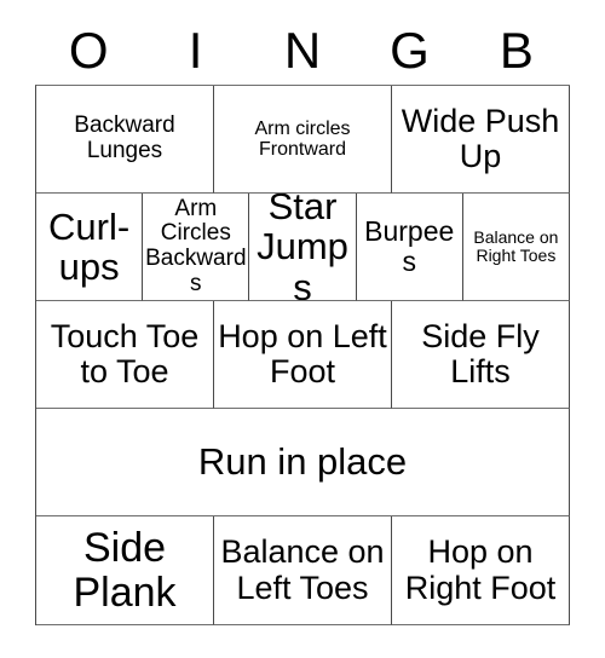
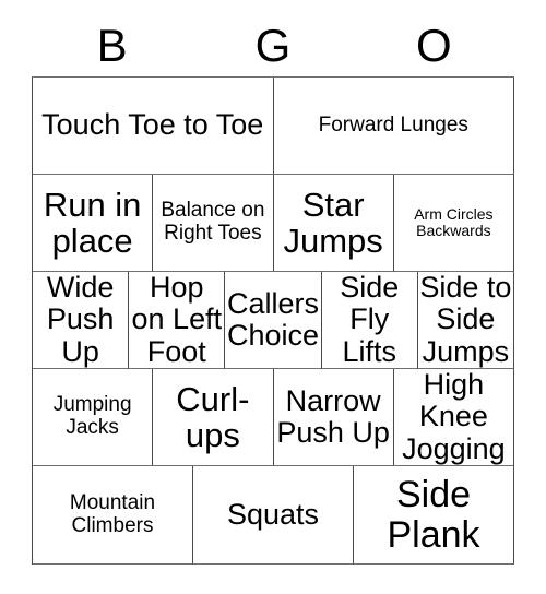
- O
+ B
- I
- N
  G
- B
+ O
- Backward Lunges
- Arm circles Frontward
- Wide Push Up
+ Touch Toe to Toe
+ Forward Lunges
- Curl-ups
+ Run in place
- Arm Circles Backwards
+ Balance on Right Toes
  Star Jumps
- Burpees
- Balance on Right Toes
+ Arm Circles Backwards
- Touch Toe to Toe
+ Wide Push Up
  Hop on Left Foot
+ Callers Choice
  Side Fly Lifts
+ Side to Side Jumps
+ Jumping Jacks
- Run in place
+ Curl-ups
+ Narrow Push Up
+ High Knee Jogging
+ Mountain Climbers
+ Squats
  Side Plank
- Balance on Left Toes
- Hop on Right Foot
